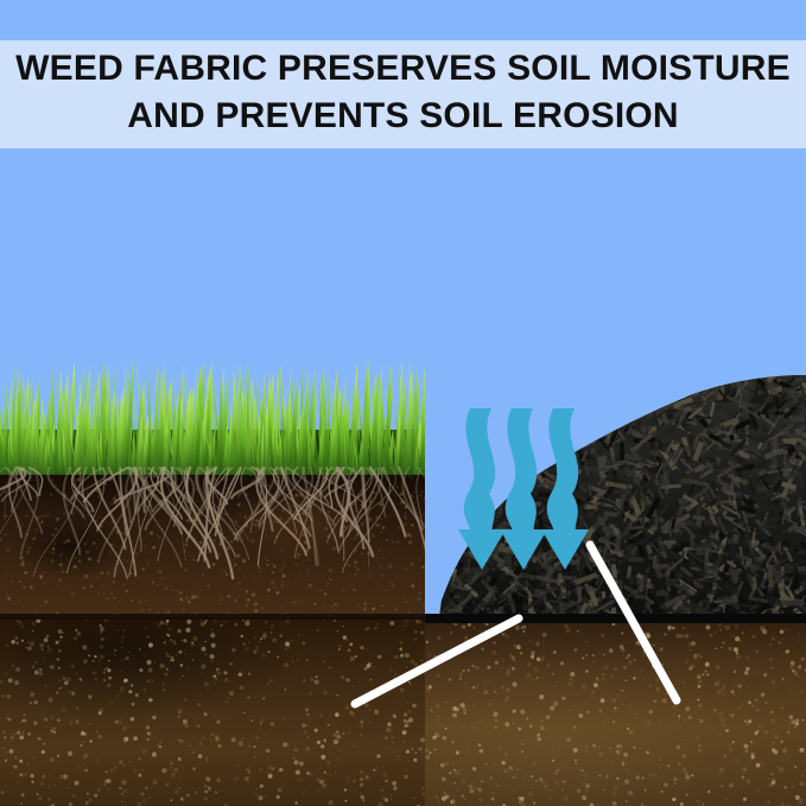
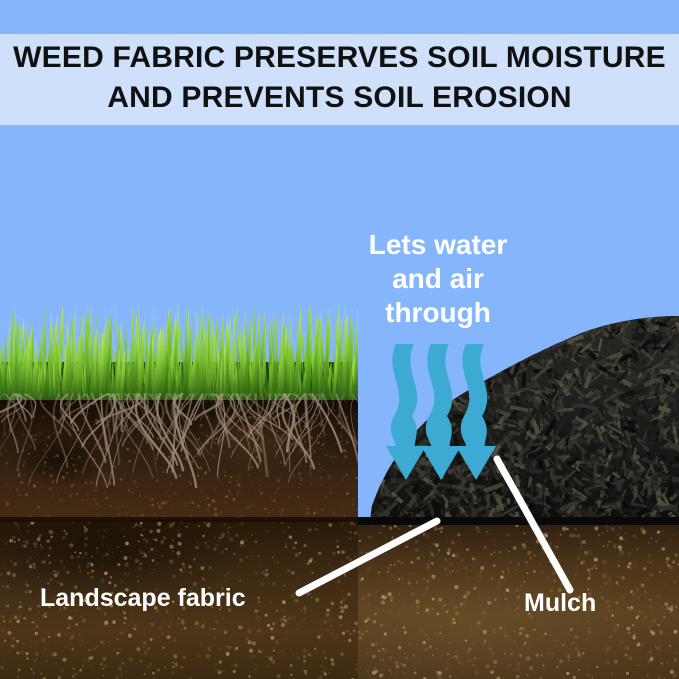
  WEED FABRIC PRESERVES SOIL MOISTURE
  AND PREVENTS SOIL EROSION
+ Lets water
+ and air
+ through
+ Landscape fabric
+ Mulch
